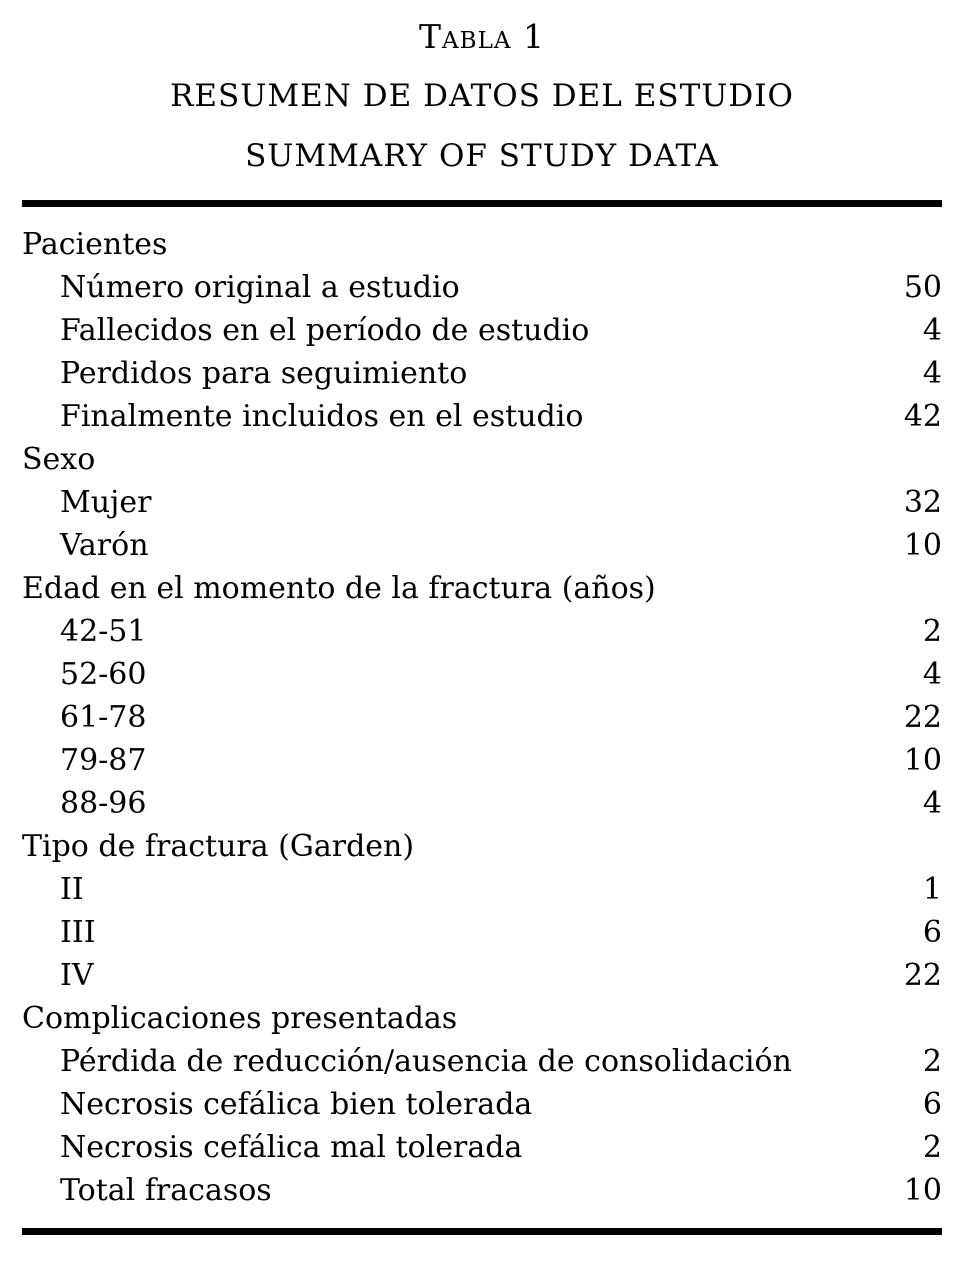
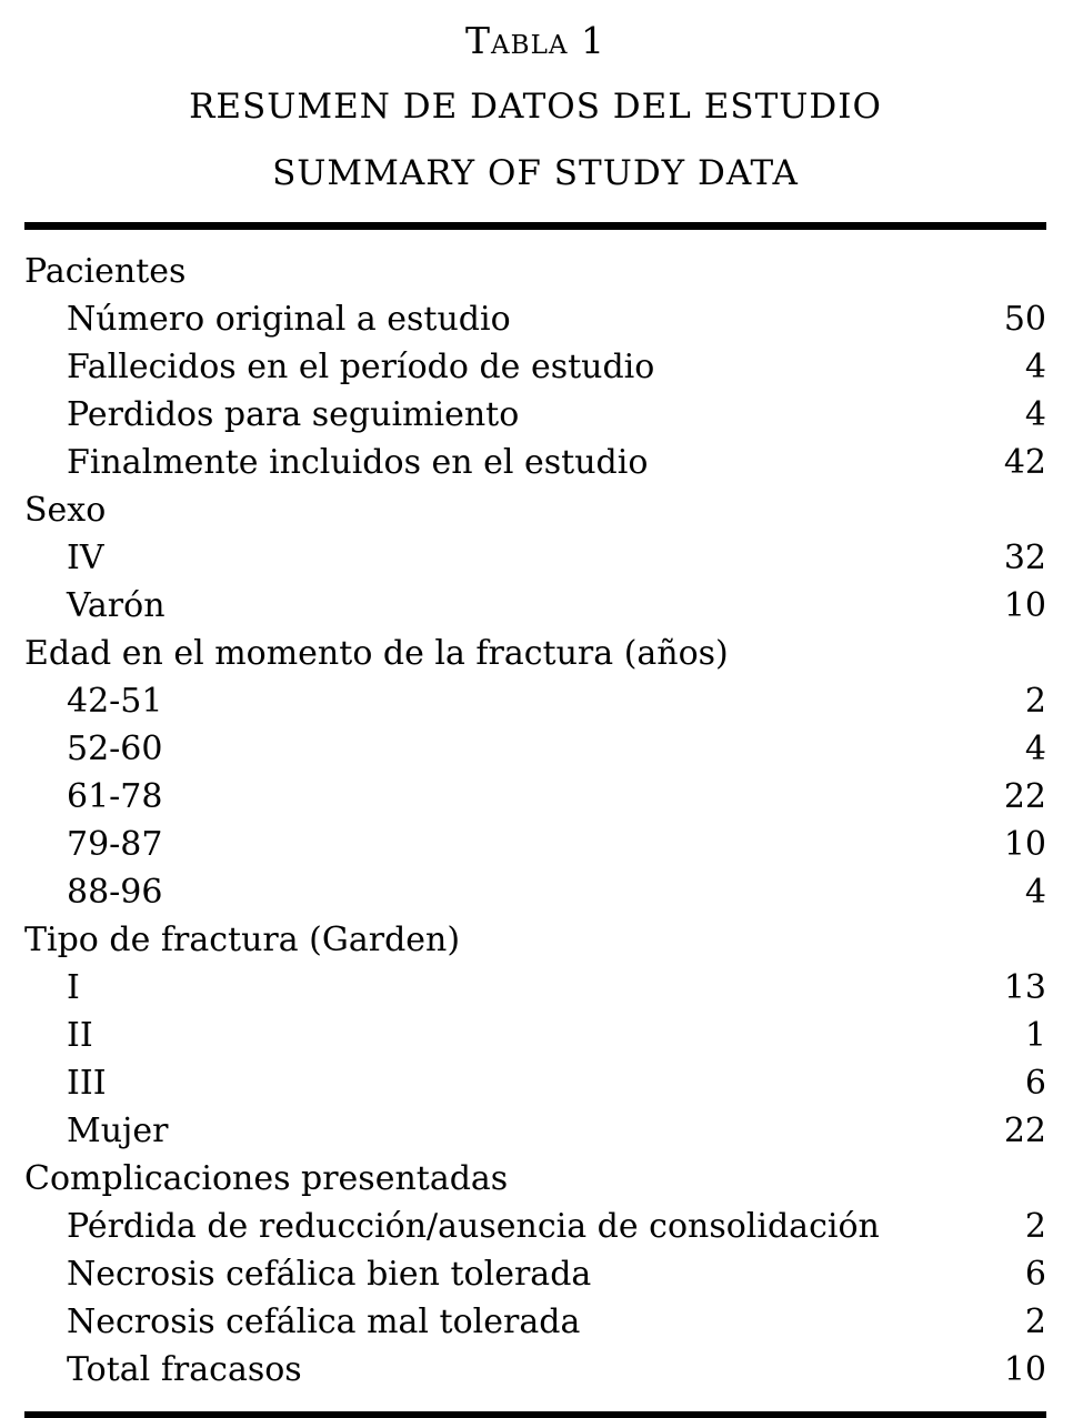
  Tabla 1
  RESUMEN DE DATOS DEL ESTUDIO
  SUMMARY OF STUDY DATA
  Pacientes
  Número original a estudio
  50
  Fallecidos en el período de estudio
  4
  Perdidos para seguimiento
  4
  Finalmente incluidos en el estudio
  42
  Sexo
- Mujer
+ IV
  32
  Varón
  10
  Edad en el momento de la fractura (años)
  42-51
  2
  52-60
  4
  61-78
  22
  79-87
  10
  88-96
  4
  Tipo de fractura (Garden)
+ I
+ 13
  II
  1
  III
  6
- IV
+ Mujer
  22
  Complicaciones presentadas
  Pérdida de reducción/ausencia de consolidación
  2
  Necrosis cefálica bien tolerada
  6
  Necrosis cefálica mal tolerada
  2
  Total fracasos
  10
